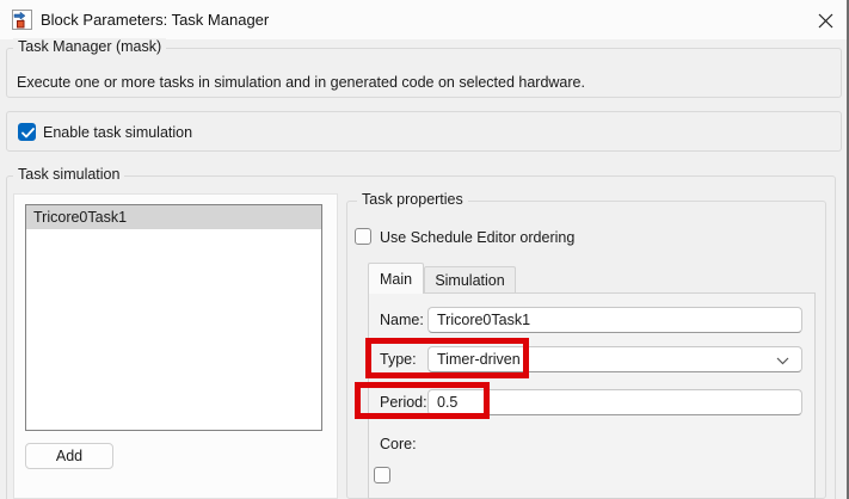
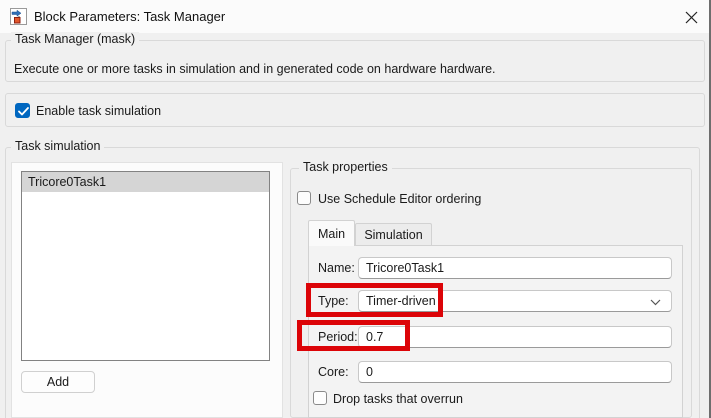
  Block Parameters: Task Manager
  Task Manager (mask)
- Execute one or more tasks in simulation and in generated code on selected hardware.
+ Execute one or more tasks in simulation and in generated code on hardware hardware.
  Enable task simulation
  Task simulation
  Tricore0Task1
  Add
  Task properties
  Use Schedule Editor ordering
  Main
  Simulation
  Name:
  Tricore0Task1
  Type:
  Timer-driven
  Period:
- 0.5
+ 0.7
  Core:
+ 0
+ Drop tasks that overrun
